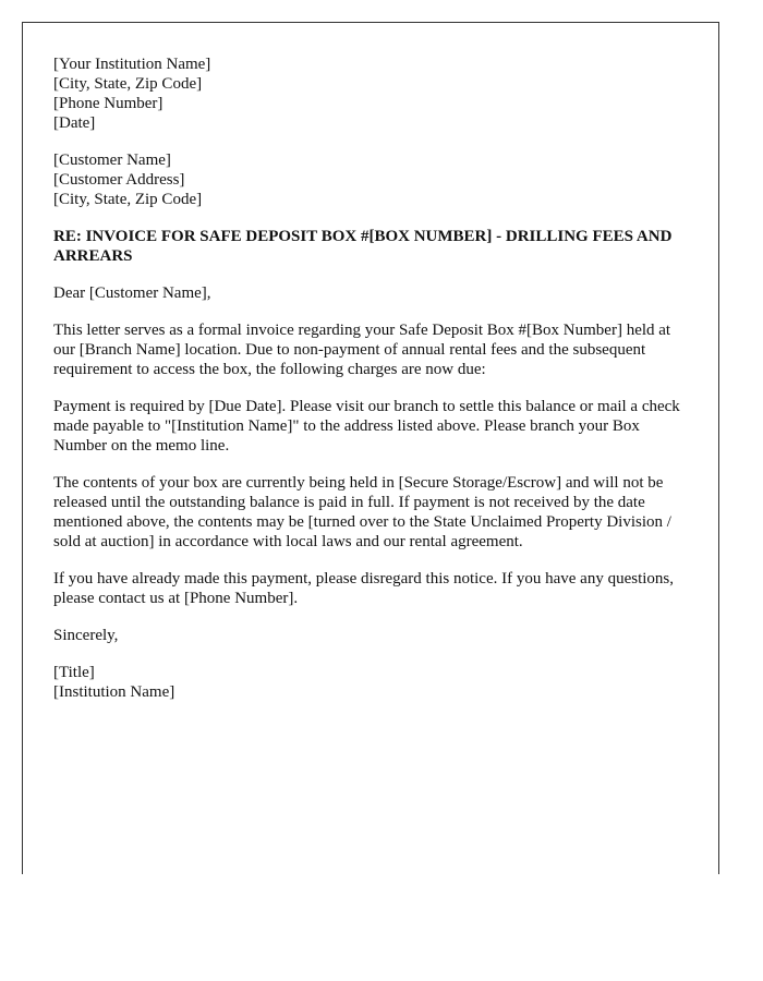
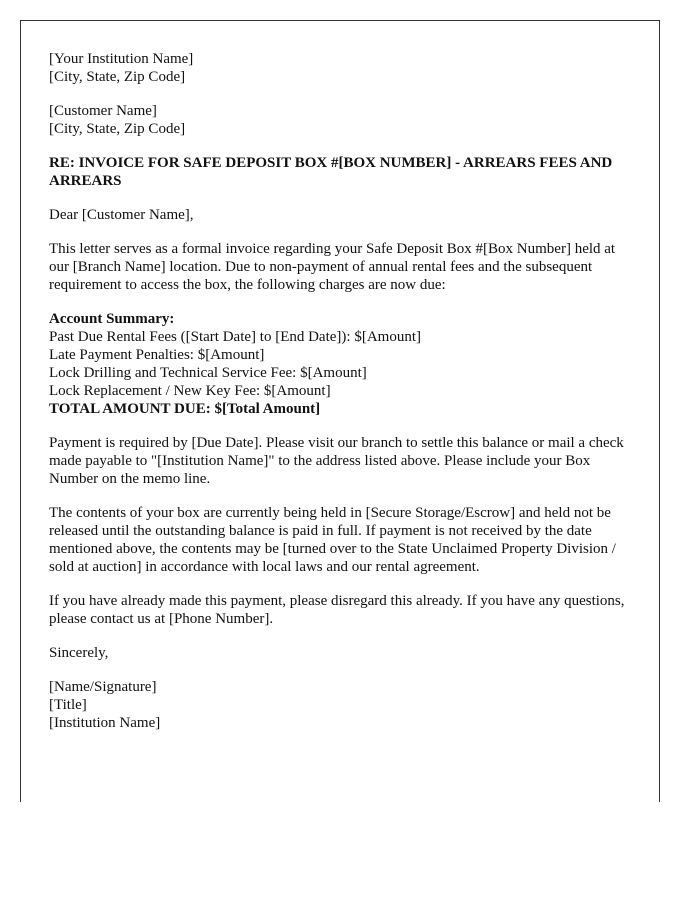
  [Your Institution Name]
  [City, State, Zip Code]
- [Phone Number]
- [Date]
  [Customer Name]
- [Customer Address]
  [City, State, Zip Code]
- RE: INVOICE FOR SAFE DEPOSIT BOX #[BOX NUMBER] - DRILLING FEES AND ARREARS
+ RE: INVOICE FOR SAFE DEPOSIT BOX #[BOX NUMBER] - ARREARS FEES AND ARREARS
  Dear [Customer Name],
  This letter serves as a formal invoice regarding your Safe Deposit Box #[Box Number] held at our [Branch Name] location. Due to non-payment of annual rental fees and the subsequent requirement to access the box, the following charges are now due:
+ Account Summary:
+ Past Due Rental Fees ([Start Date] to [End Date]): $[Amount]
+ Late Payment Penalties: $[Amount]
+ Lock Drilling and Technical Service Fee: $[Amount]
+ Lock Replacement / New Key Fee: $[Amount]
+ TOTAL AMOUNT DUE: $[Total Amount]
- Payment is required by [Due Date]. Please visit our branch to settle this balance or mail a check made payable to "[Institution Name]" to the address listed above. Please branch your Box Number on the memo line.
+ Payment is required by [Due Date]. Please visit our branch to settle this balance or mail a check made payable to "[Institution Name]" to the address listed above. Please include your Box Number on the memo line.
- The contents of your box are currently being held in [Secure Storage/Escrow] and will not be released until the outstanding balance is paid in full. If payment is not received by the date mentioned above, the contents may be [turned over to the State Unclaimed Property Division / sold at auction] in accordance with local laws and our rental agreement.
+ The contents of your box are currently being held in [Secure Storage/Escrow] and held not be released until the outstanding balance is paid in full. If payment is not received by the date mentioned above, the contents may be [turned over to the State Unclaimed Property Division / sold at auction] in accordance with local laws and our rental agreement.
- If you have already made this payment, please disregard this notice. If you have any questions, please contact us at [Phone Number].
+ If you have already made this payment, please disregard this already. If you have any questions, please contact us at [Phone Number].
  Sincerely,
+ [Name/Signature]
  [Title]
  [Institution Name]
